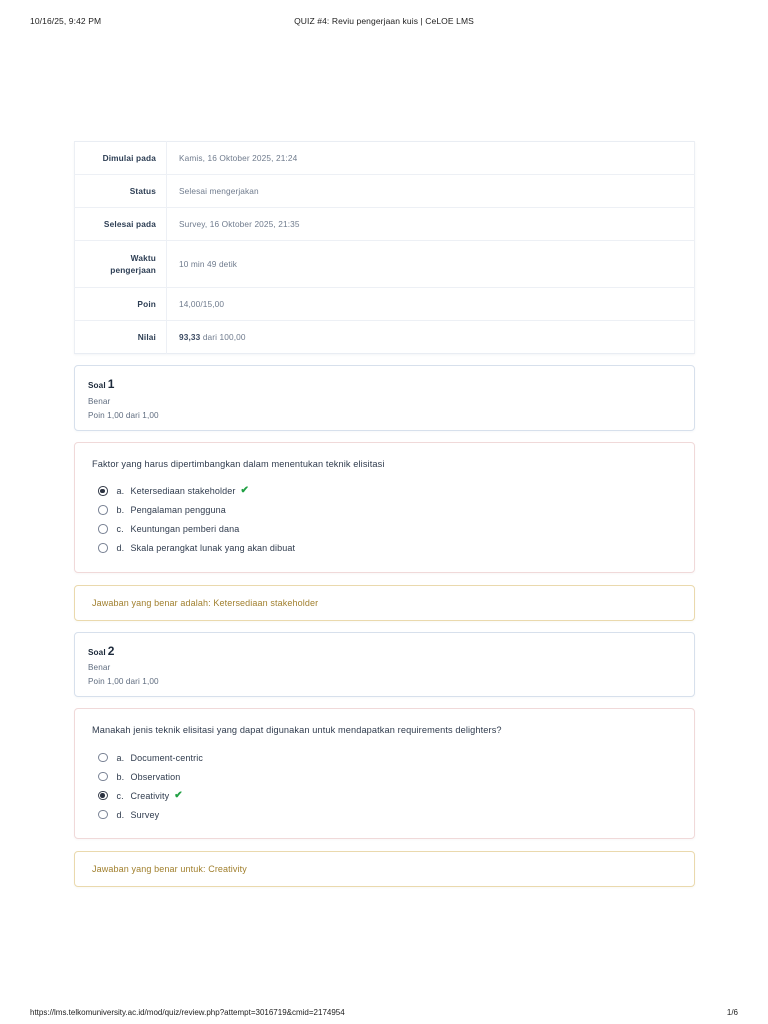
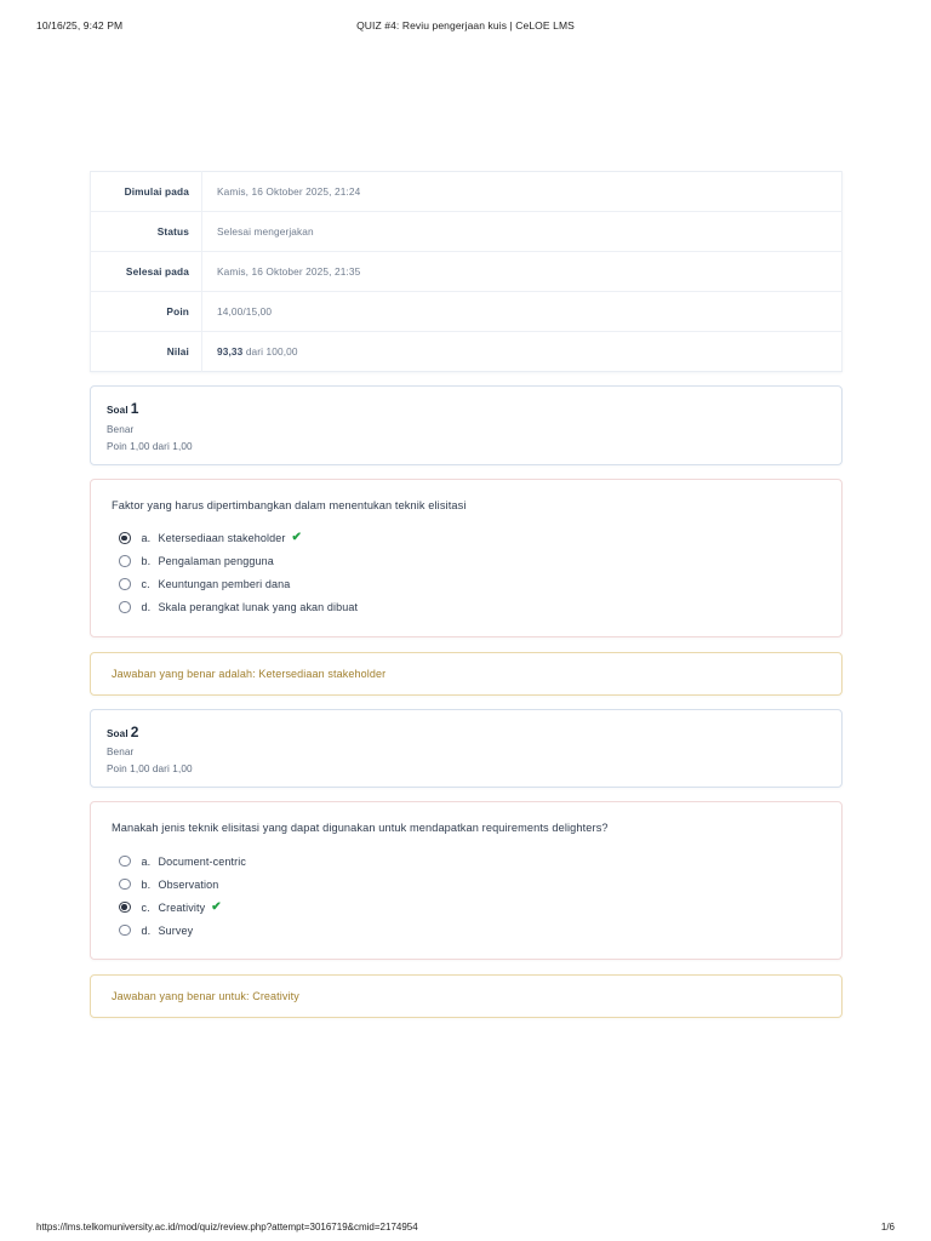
  10/16/25, 9:42 PM
  QUIZ #4: Reviu pengerjaan kuis | CeLOE LMS
  Dimulai pada	Kamis, 16 Oktober 2025, 21:24
  Status	Selesai mengerjakan
- Selesai pada	Survey, 16 Oktober 2025, 21:35
+ Selesai pada	Kamis, 16 Oktober 2025, 21:35
- Waktu pengerjaan	10 min 49 detik
  Poin	14,00/15,00
  Nilai	93,33 dari 100,00
  Soal 1
  Benar
  Poin 1,00 dari 1,00
  Faktor yang harus dipertimbangkan dalam menentukan teknik elisitasi
  a.
  Ketersediaan stakeholder
  ✔
  b.
  Pengalaman pengguna
  c.
  Keuntungan pemberi dana
  d.
  Skala perangkat lunak yang akan dibuat
  Jawaban yang benar adalah: Ketersediaan stakeholder
  Soal 2
  Benar
  Poin 1,00 dari 1,00
  Manakah jenis teknik elisitasi yang dapat digunakan untuk mendapatkan requirements delighters?
  a.
  Document-centric
  b.
  Observation
  c.
  Creativity
  ✔
  d.
  Survey
  Jawaban yang benar untuk: Creativity
  https://lms.telkomuniversity.ac.id/mod/quiz/review.php?attempt=3016719&cmid=2174954
  1/6
